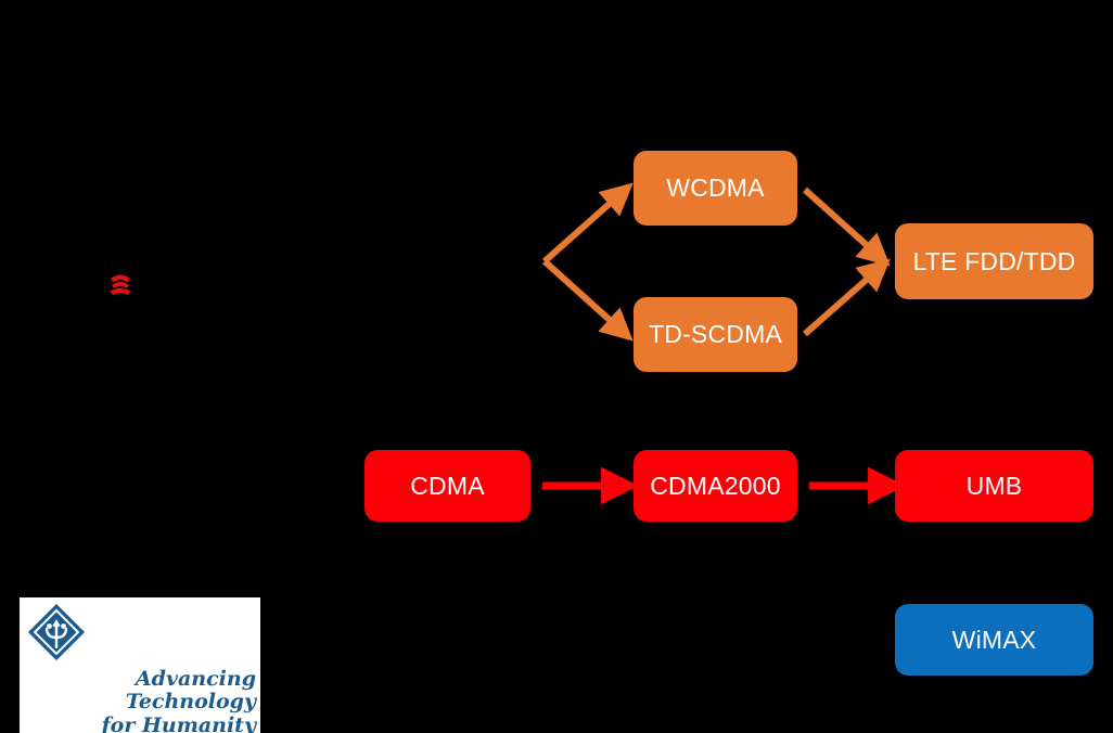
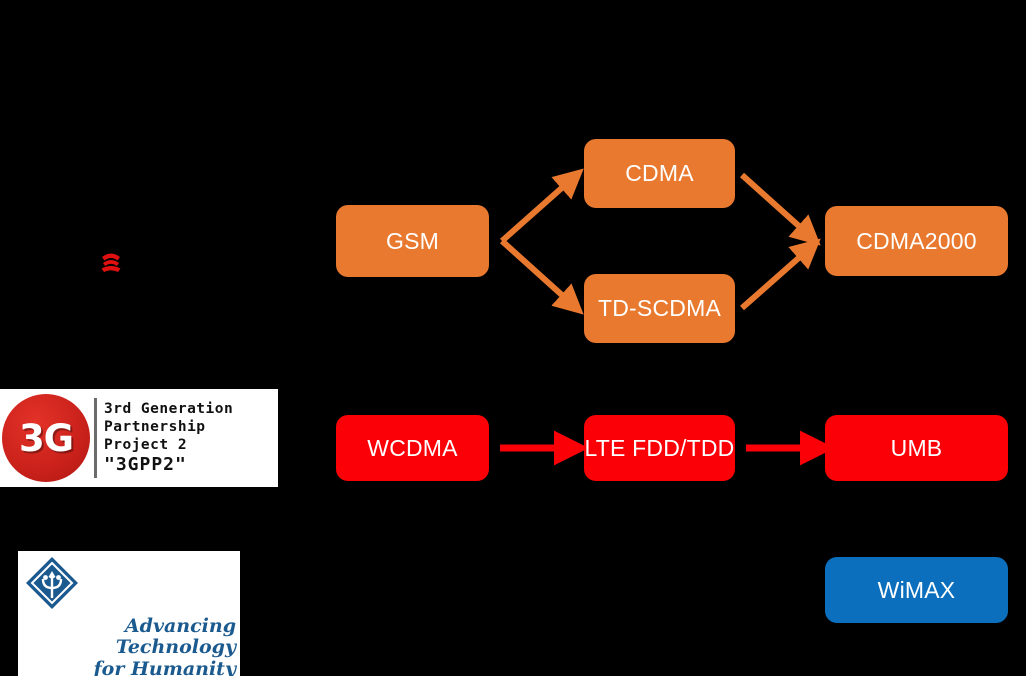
+ GSM
- WCDMA
+ CDMA
  TD-SCDMA
- LTE FDD/TDD
+ CDMA2000
- CDMA
+ WCDMA
- CDMA2000
+ LTE FDD/TDD
  UMB
  WiMAX
+ 3G
+ 3rd Generation
+ Partnership
+ Project 2
+ "3GPP2"
  Advancing Technology
  for Humanity
